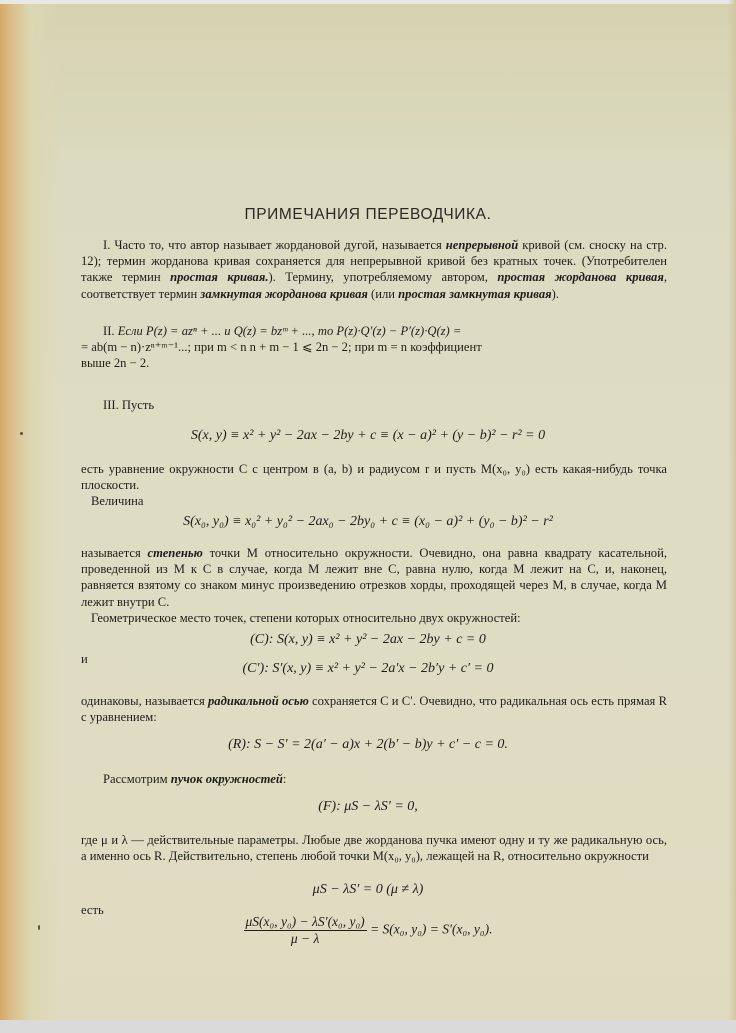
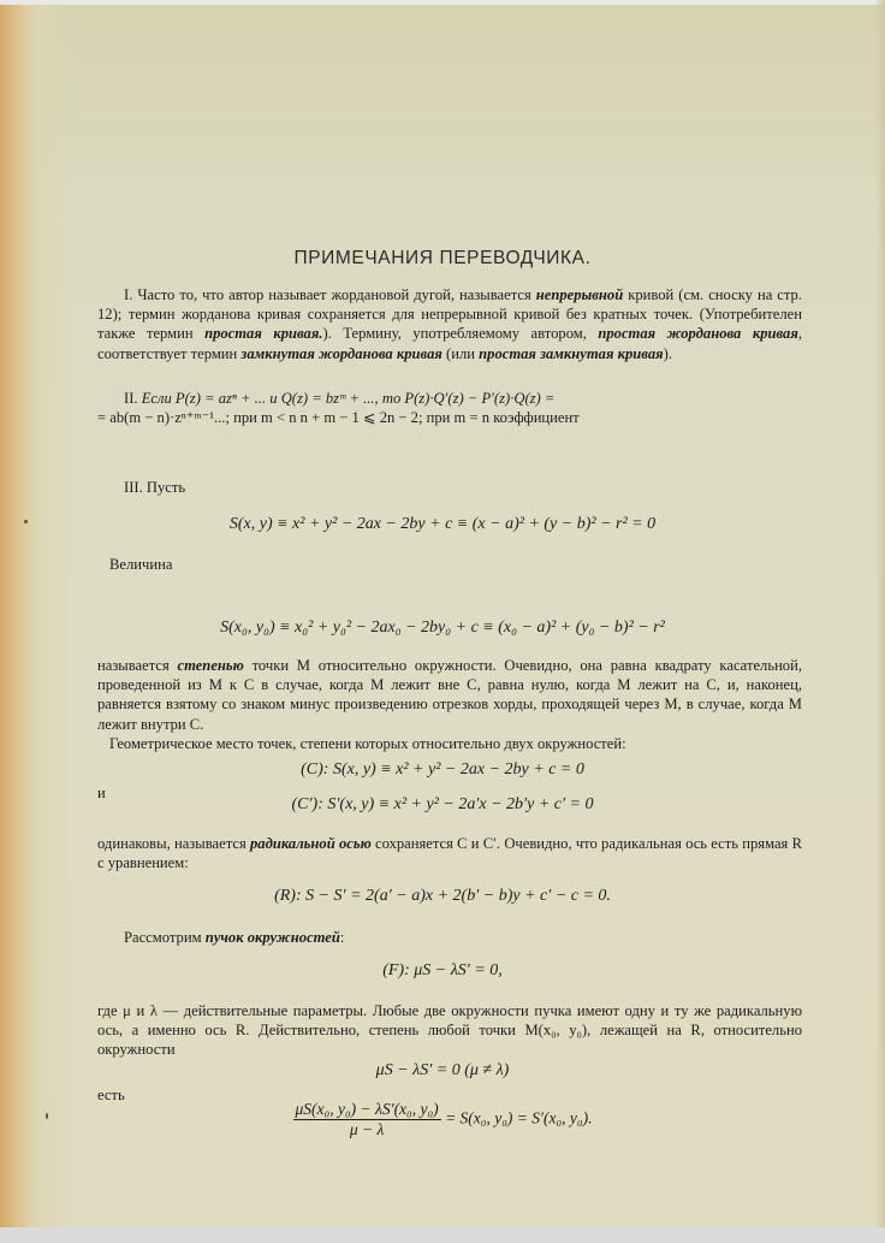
  ПРИМЕЧАНИЯ ПЕРЕВОДЧИКА.
  I. Часто то, что автор называет жордановой дугой, называется непрерывной кривой (см. сноску на стр. 12); термин жорданова кривая сохраняется для непрерывной кривой без кратных точек. (Употребителен также термин простая кривая.). Термину, употребляемому автором, простая жорданова кривая, соответствует термин замкнутая жорданова кривая (или простая замкнутая кривая).
  II. Если P(z) = azⁿ + ... и Q(z) = bzᵐ + ..., то P(z)·Q′(z) − P′(z)·Q(z) =
  = ab(m − n)·zⁿ⁺ᵐ⁻¹...; при m < n n + m − 1 ⩽ 2n − 2; при m = n коэффициент
- выше 2n − 2.
  III. Пусть
  S(x, y) ≡ x² + y² − 2ax − 2by + c ≡ (x − a)² + (y − b)² − r² = 0
- есть уравнение окружности C с центром в (a, b) и радиусом r и пусть M(x₀, y₀) есть какая-нибудь точка плоскости.
  Величина
  S(x₀, y₀) ≡ x₀² + y₀² − 2ax₀ − 2by₀ + c ≡ (x₀ − a)² + (y₀ − b)² − r²
  называется степенью точки M относительно окружности. Очевидно, она равна квадрату касательной, проведенной из M к C в случае, когда M лежит вне C, равна нулю, когда M лежит на C, и, наконец, равняется взятому со знаком минус произведению отрезков хорды, проходящей через M, в случае, когда M лежит внутри C.
  Геометрическое место точек, степени которых относительно двух окружностей:
  (C): S(x, y) ≡ x² + y² − 2ax − 2by + c = 0
  и
  (C′): S′(x, y) ≡ x² + y² − 2a′x − 2b′y + c′ = 0
  одинаковы, называется радикальной осью сохраняется C и C′. Очевидно, что радикальная ось есть прямая R с уравнением:
  (R): S − S′ = 2(a′ − a)x + 2(b′ − b)y + c′ − c = 0.
  Рассмотрим пучок окружностей:
  (F): μS − λS′ = 0,
- где μ и λ — действительные параметры. Любые две жорданова пучка имеют одну и ту же радикальную ось, а именно ось R. Действительно, степень любой точки M(x₀, y₀), лежащей на R, относительно окружности
+ где μ и λ — действительные параметры. Любые две окружности пучка имеют одну и ту же радикальную ось, а именно ось R. Действительно, степень любой точки M(x₀, y₀), лежащей на R, относительно окружности
  μS − λS′ = 0 (μ ≠ λ)
  есть
  μS(x₀, y₀) − λS′(x₀, y₀)
  μ − λ
  = S(x₀, y₀) = S′(x₀, y₀).
